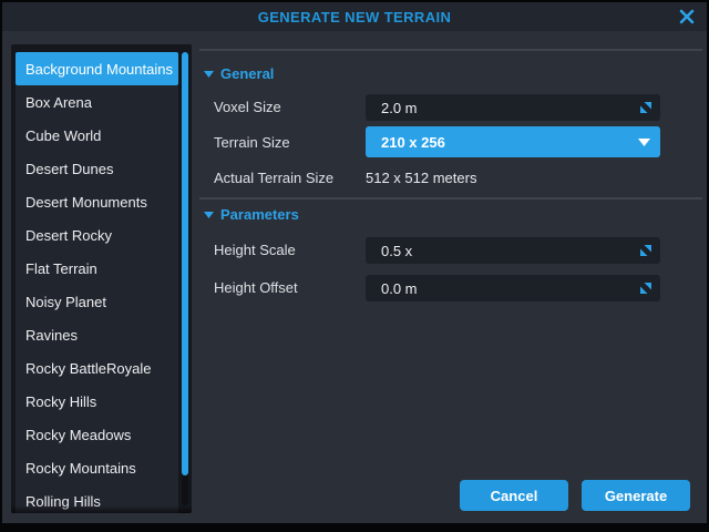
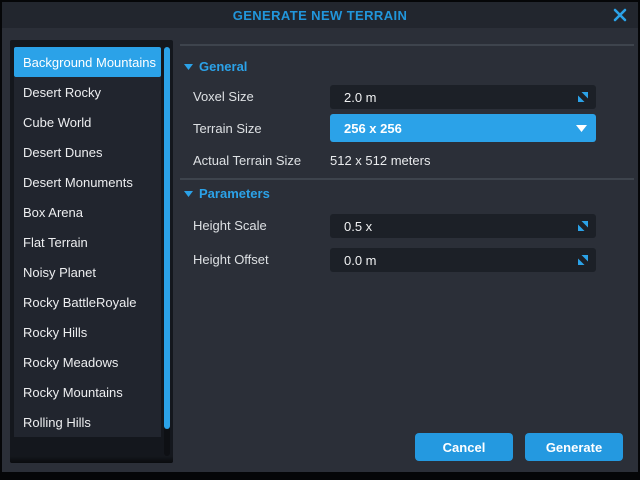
  GENERATE NEW TERRAIN
  Background Mountains
- Box Arena
+ Desert Rocky
  Cube World
  Desert Dunes
  Desert Monuments
- Desert Rocky
+ Box Arena
  Flat Terrain
  Noisy Planet
- Ravines
  Rocky BattleRoyale
  Rocky Hills
  Rocky Meadows
  Rocky Mountains
  Rolling Hills
  General
  Voxel Size
  2.0 m
  Terrain Size
- 210 x 256
+ 256 x 256
  Actual Terrain Size
  512 x 512 meters
  Parameters
  Height Scale
  0.5 x
  Height Offset
  0.0 m
  Cancel
  Generate
